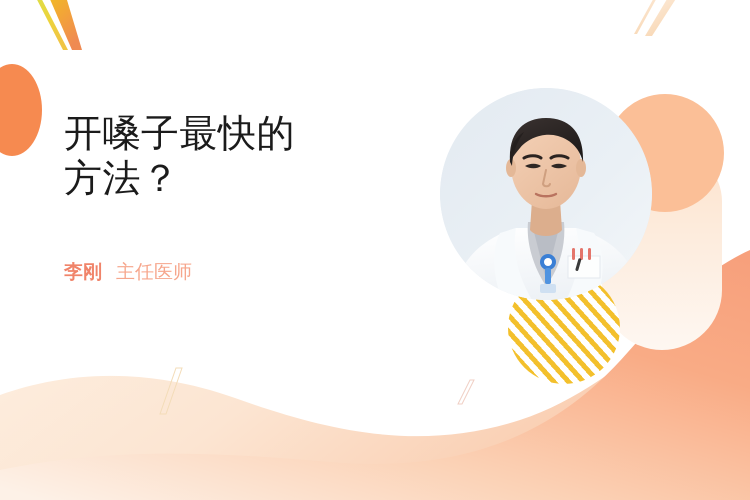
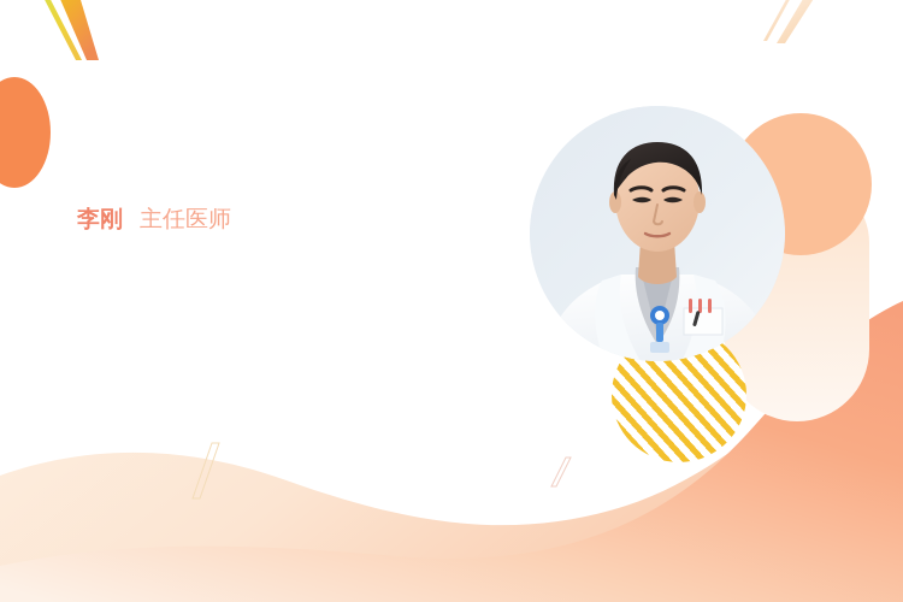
- 开嗓子最快的
- 方法？
  李刚 主任医师
